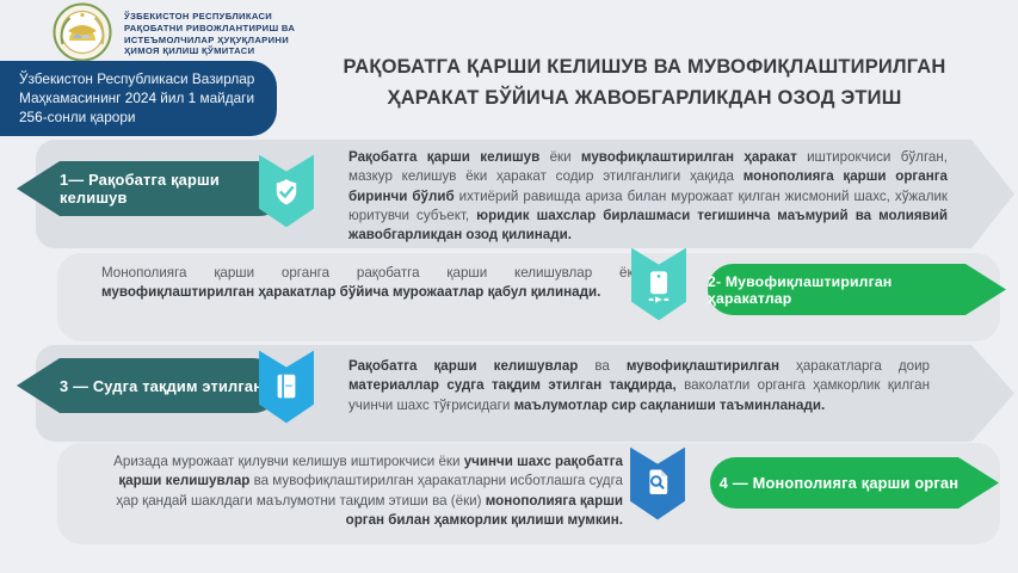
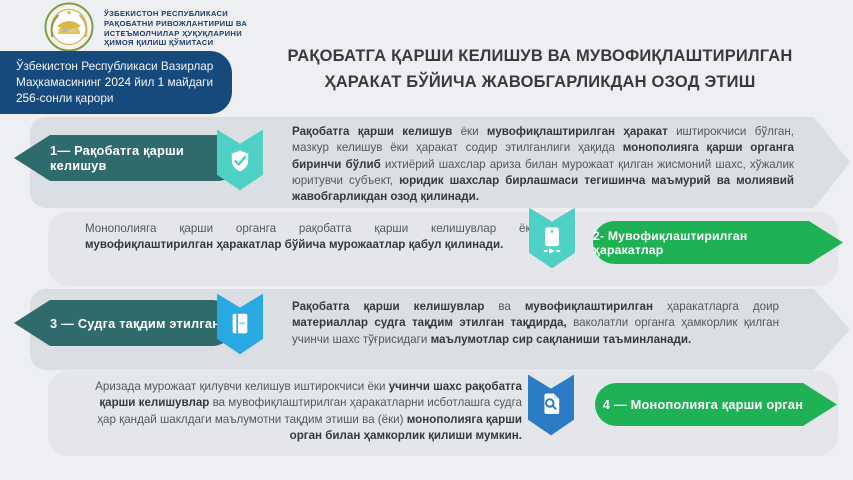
  ЎЗБЕКИСТОН РЕСПУБЛИКАСИ
  РАҚОБАТНИ РИВОЖЛАНТИРИШ ВА
  ИСТЕЪМОЛЧИЛАР ҲУҚУҚЛАРИНИ
  ҲИМОЯ ҚИЛИШ ҚЎМИТАСИ
  Ўзбекистон Республикаси Вазирлар Маҳкамасининг 2024 йил 1 майдаги 256-сонли қарори
  РАҚОБАТГА ҚАРШИ КЕЛИШУВ ВА МУВОФИҚЛАШТИРИЛГАН ҲАРАКАТ БЎЙИЧА ЖАВОБГАРЛИКДАН ОЗОД ЭТИШ
- Рақобатга қарши келишув ёки мувофиқлаштирилган ҳаракат иштирокчиси бўлган, мазкур келишув ёки ҳаракат содир этилганлиги ҳақида монополияга қарши органга биринчи бўлиб ихтиёрий равишда ариза билан мурожаат қилган жисмоний шахс, хўжалик юритувчи субъект, юридик шахслар бирлашмаси тегишинча маъмурий ва молиявий жавобгарликдан озод қилинади.
+ Рақобатга қарши келишув ёки мувофиқлаштирилган ҳаракат иштирокчиси бўлган, мазкур келишув ёки ҳаракат содир этилганлиги ҳақида монополияга қарши органга биринчи бўлиб ихтиёрий шахслар ариза билан мурожаат қилган жисмоний шахс, хўжалик юритувчи субъект, юридик шахслар бирлашмаси тегишинча маъмурий ва молиявий жавобгарликдан озод қилинади.
  1— Рақобатга қарши келишув
  Монополияга қарши органга рақобатга қарши келишувлар ёк мувофиқлаштирилган ҳаракатлар бўйича мурожаатлар қабул қилинади.
  2- Мувофиқлаштирилган ҳаракатлар
  Рақобатга қарши келишувлар ва мувофиқлаштирилган ҳаракатларга доир материаллар судга тақдим этилган тақдирда, ваколатли органга ҳамкорлик қилган учинчи шахс тўғрисидаги маълумотлар сир сақланиши таъминланади.
  3 — Судга тақдим этилган
  Аризада мурожаат қилувчи келишув иштирокчиси ёки учинчи шахс рақобатга қарши келишувлар ва мувофиқлаштирилган ҳаракатларни исботлашга судга ҳар қандай шаклдаги маълумотни тақдим этиши ва (ёки) монополияга қарши орган билан ҳамкорлик қилиши мумкин.
  4 — Монополияга қарши орган
